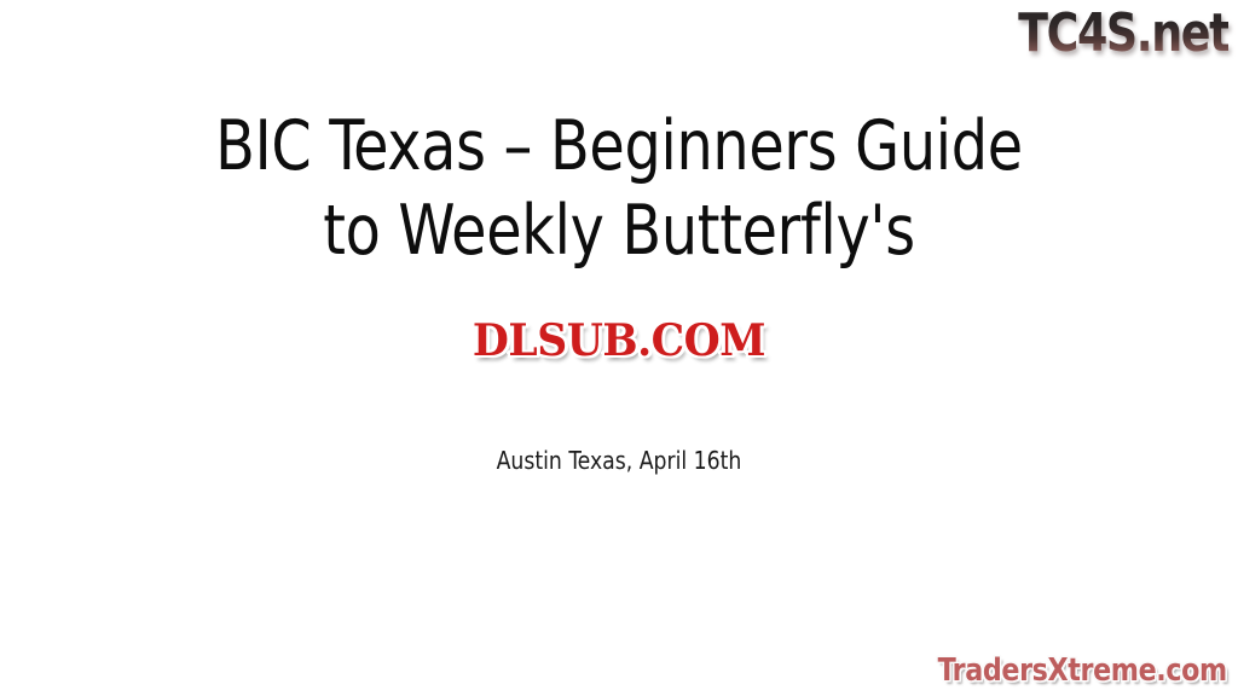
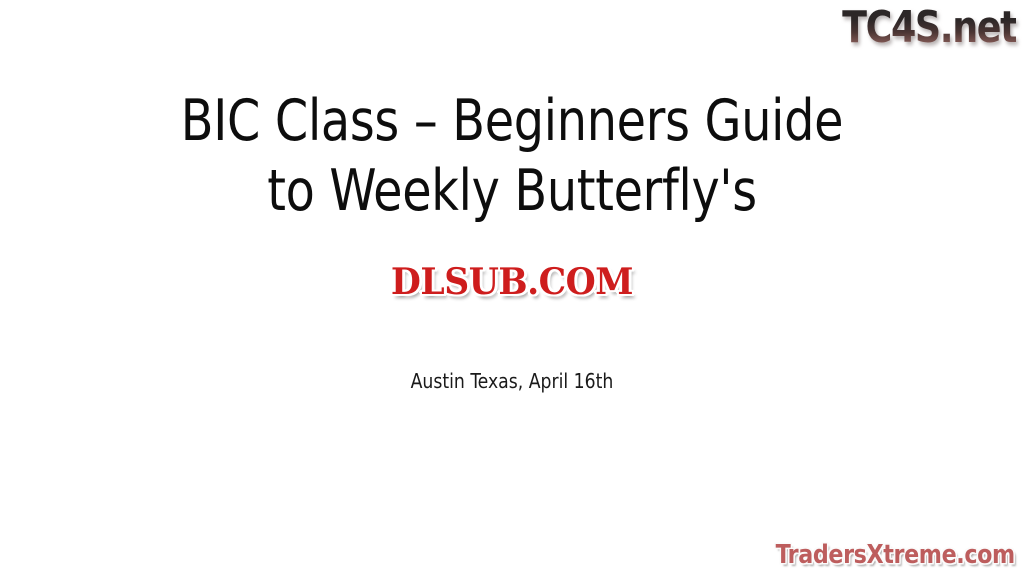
  TC4S.net
- BIC Texas – Beginners Guide
+ BIC Class – Beginners Guide
  to Weekly Butterfly's
  DLSUB.COM
  Austin Texas, April 16th
  TradersXtreme.com
